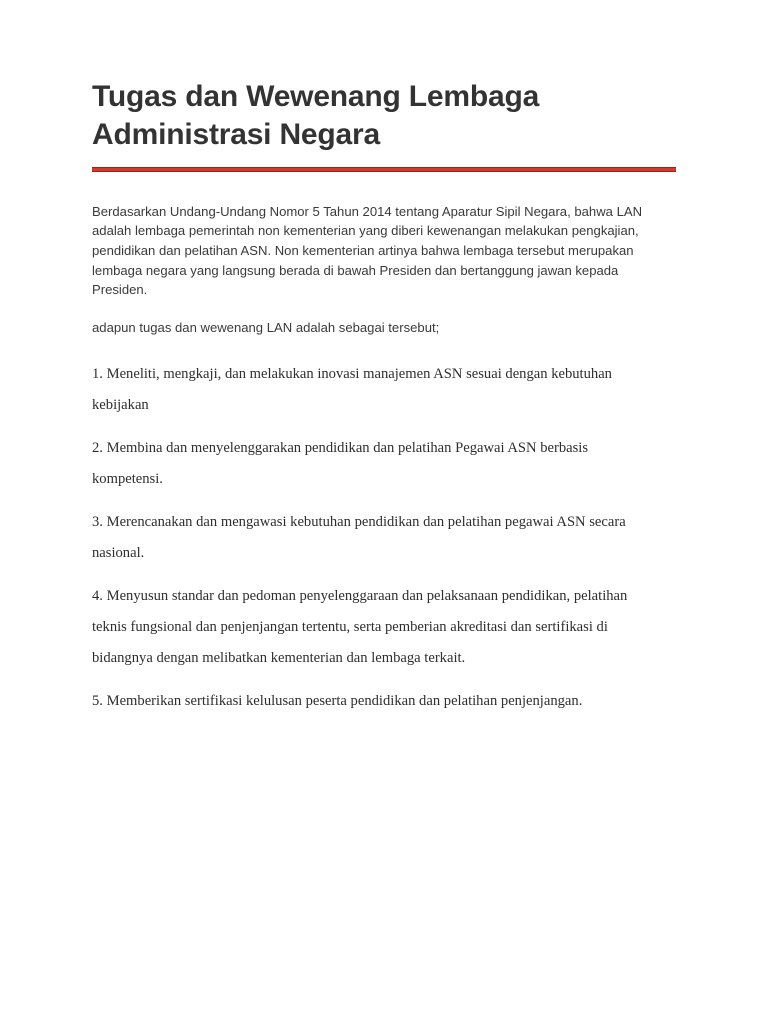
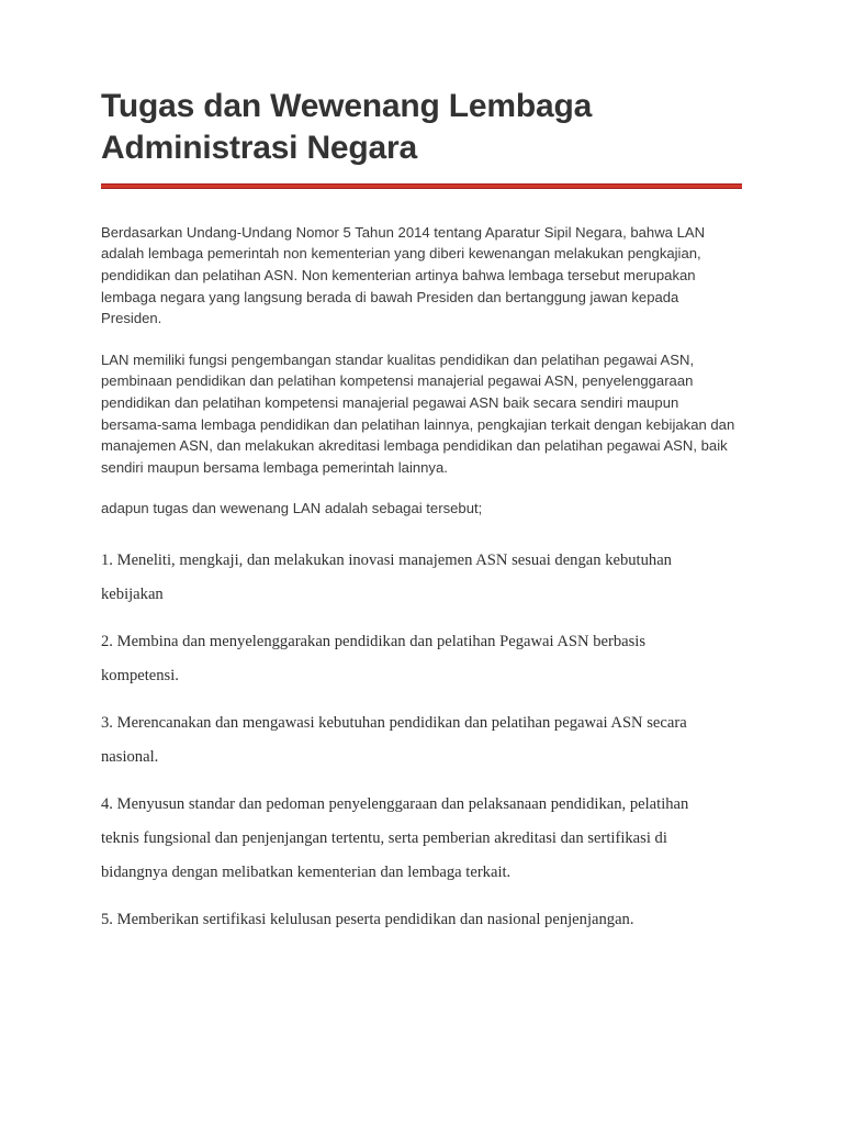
  Tugas dan Wewenang Lembaga Administrasi Negara
  Berdasarkan Undang-Undang Nomor 5 Tahun 2014 tentang Aparatur Sipil Negara, bahwa LAN adalah lembaga pemerintah non kementerian yang diberi kewenangan melakukan pengkajian, pendidikan dan pelatihan ASN. Non kementerian artinya bahwa lembaga tersebut merupakan lembaga negara yang langsung berada di bawah Presiden dan bertanggung jawan kepada Presiden.
+ LAN memiliki fungsi pengembangan standar kualitas pendidikan dan pelatihan pegawai ASN, pembinaan pendidikan dan pelatihan kompetensi manajerial pegawai ASN, penyelenggaraan pendidikan dan pelatihan kompetensi manajerial pegawai ASN baik secara sendiri maupun bersama-sama lembaga pendidikan dan pelatihan lainnya, pengkajian terkait dengan kebijakan dan manajemen ASN, dan melakukan akreditasi lembaga pendidikan dan pelatihan pegawai ASN, baik sendiri maupun bersama lembaga pemerintah lainnya.
  adapun tugas dan wewenang LAN adalah sebagai tersebut;
  1. Meneliti, mengkaji, dan melakukan inovasi manajemen ASN sesuai dengan kebutuhan kebijakan
  2. Membina dan menyelenggarakan pendidikan dan pelatihan Pegawai ASN berbasis kompetensi.
  3. Merencanakan dan mengawasi kebutuhan pendidikan dan pelatihan pegawai ASN secara nasional.
  4. Menyusun standar dan pedoman penyelenggaraan dan pelaksanaan pendidikan, pelatihan teknis fungsional dan penjenjangan tertentu, serta pemberian akreditasi dan sertifikasi di bidangnya dengan melibatkan kementerian dan lembaga terkait.
- 5. Memberikan sertifikasi kelulusan peserta pendidikan dan pelatihan penjenjangan.
+ 5. Memberikan sertifikasi kelulusan peserta pendidikan dan nasional penjenjangan.
